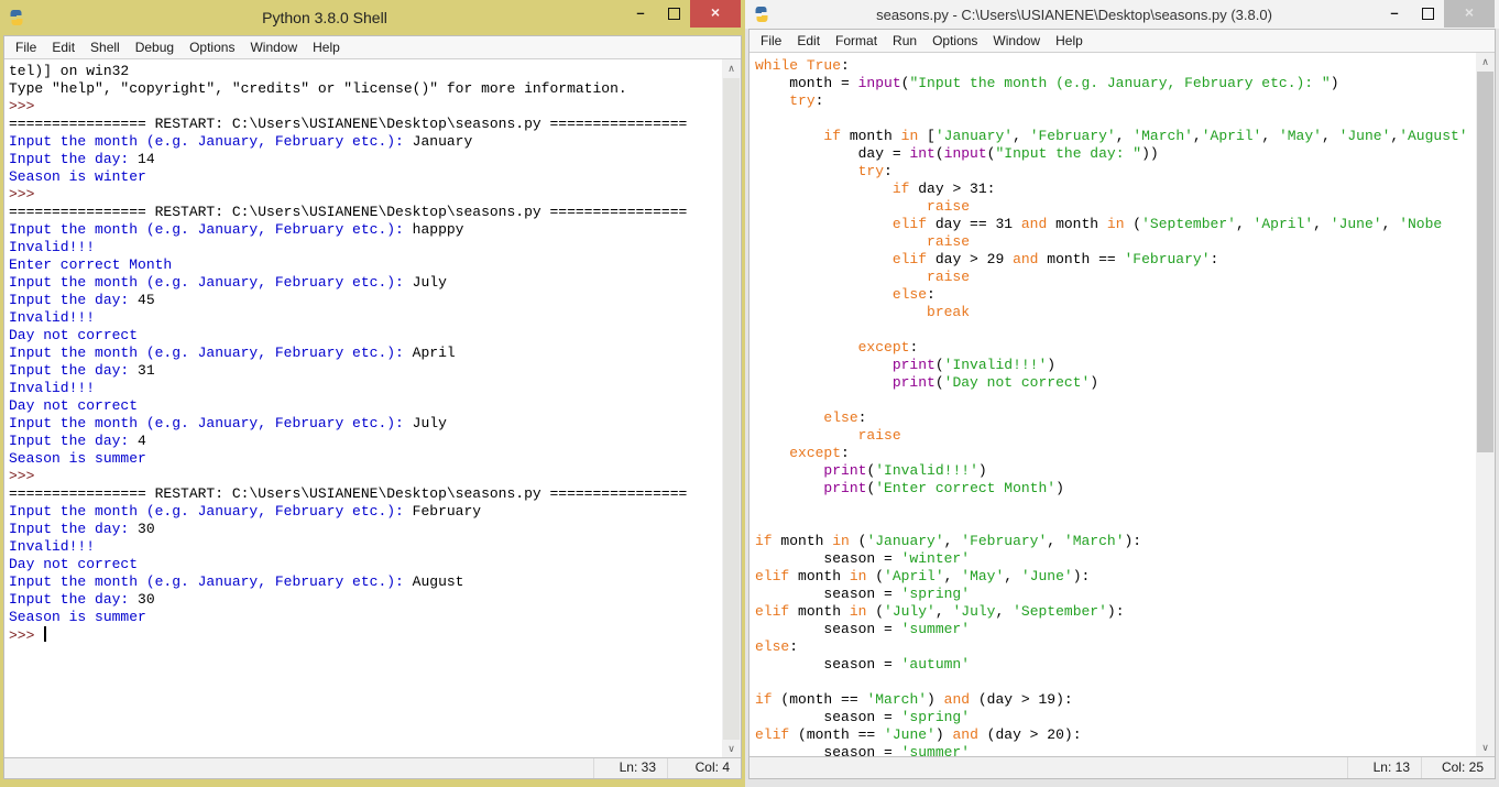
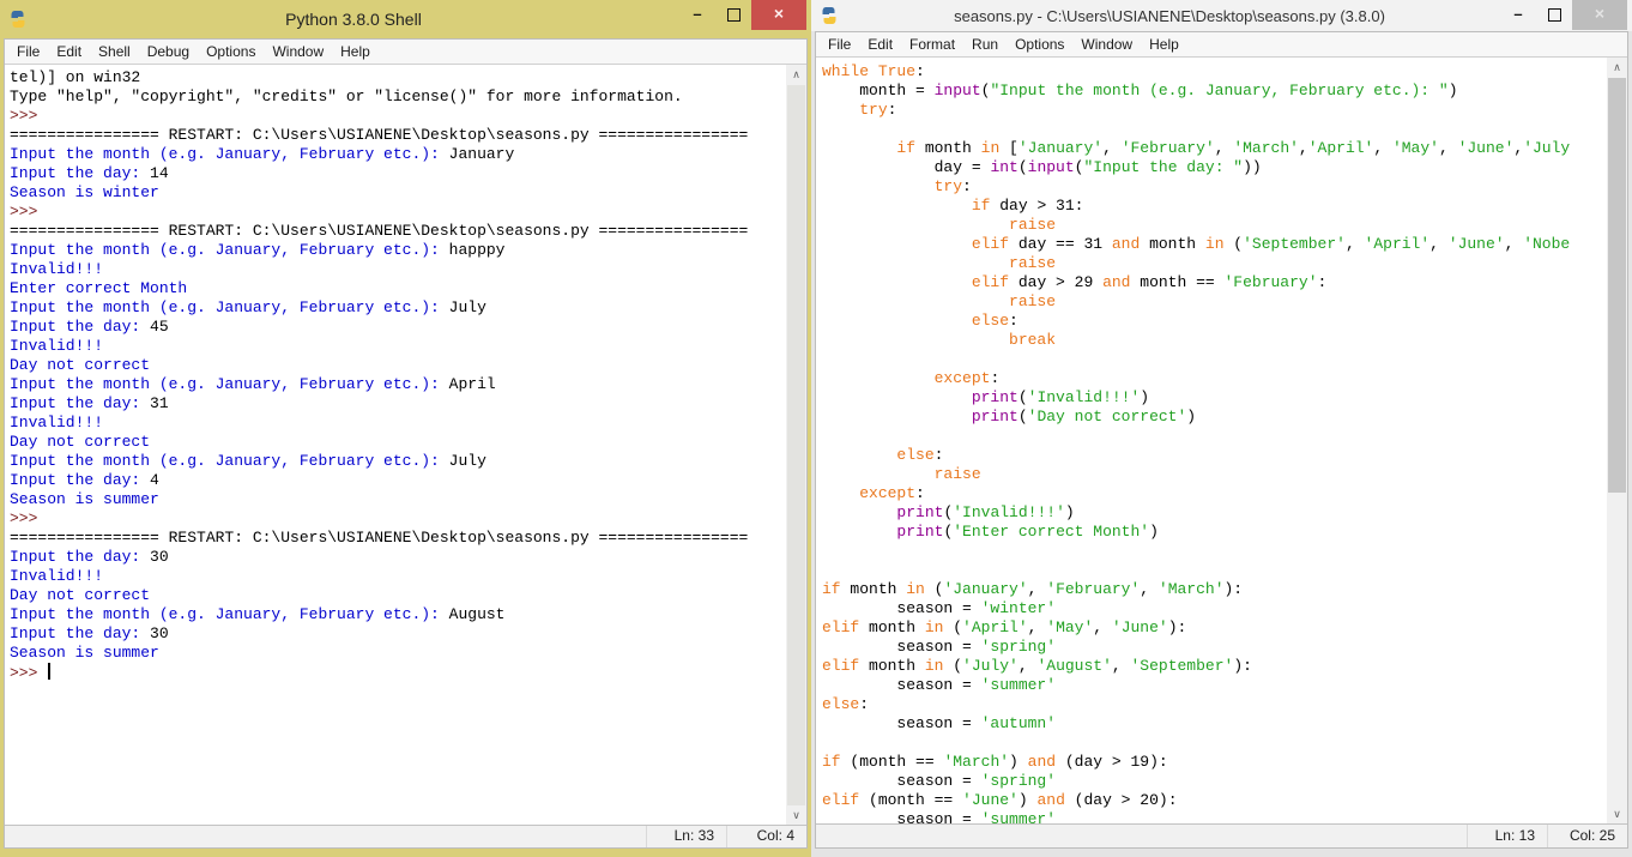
  Python 3.8.0 Shell
  –
  ×
  File Edit Shell Debug Options Window Help
  tel)] on win32
  Type "help", "copyright", "credits" or "license()" for more information.
  >>>
  ================ RESTART: C:\Users\USIANENE\Desktop\seasons.py ================
  Input the month (e.g. January, February etc.): January
  Input the day: 14
  Season is winter
  >>>
  ================ RESTART: C:\Users\USIANENE\Desktop\seasons.py ================
  Input the month (e.g. January, February etc.): happpy
  Invalid!!!
  Enter correct Month
  Input the month (e.g. January, February etc.): July
  Input the day: 45
  Invalid!!!
  Day not correct
  Input the month (e.g. January, February etc.): April
  Input the day: 31
  Invalid!!!
  Day not correct
  Input the month (e.g. January, February etc.): July
  Input the day: 4
  Season is summer
  >>>
  ================ RESTART: C:\Users\USIANENE\Desktop\seasons.py ================
- Input the month (e.g. January, February etc.): February
  Input the day: 30
  Invalid!!!
  Day not correct
  Input the month (e.g. January, February etc.): August
  Input the day: 30
  Season is summer
  >>>
  ∧
  ∨
  Ln: 33
  Col: 4
  seasons.py - C:\Users\USIANENE\Desktop\seasons.py (3.8.0)
  –
  ×
  File Edit Format Run Options Window Help
  while True:
  month = input("Input the month (e.g. January, February etc.): ")
  try:
- if month in ['January', 'February', 'March','April', 'May', 'June','August'
+ if month in ['January', 'February', 'March','April', 'May', 'June','July
  day = int(input("Input the day: "))
  try:
  if day > 31:
  raise
  elif day == 31 and month in ('September', 'April', 'June', 'Nobe
  raise
  elif day > 29 and month == 'February':
  raise
  else:
  break
  except:
  print('Invalid!!!')
  print('Day not correct')
  else:
  raise
  except:
  print('Invalid!!!')
  print('Enter correct Month')
  if month in ('January', 'February', 'March'):
  season = 'winter'
  elif month in ('April', 'May', 'June'):
  season = 'spring'
- elif month in ('July', 'July, 'September'):
+ elif month in ('July', 'August', 'September'):
  season = 'summer'
  else:
  season = 'autumn'
  if (month == 'March') and (day > 19):
  season = 'spring'
  elif (month == 'June') and (day > 20):
  season = 'summer'
  ∧
  ∨
  Ln: 13
  Col: 25
